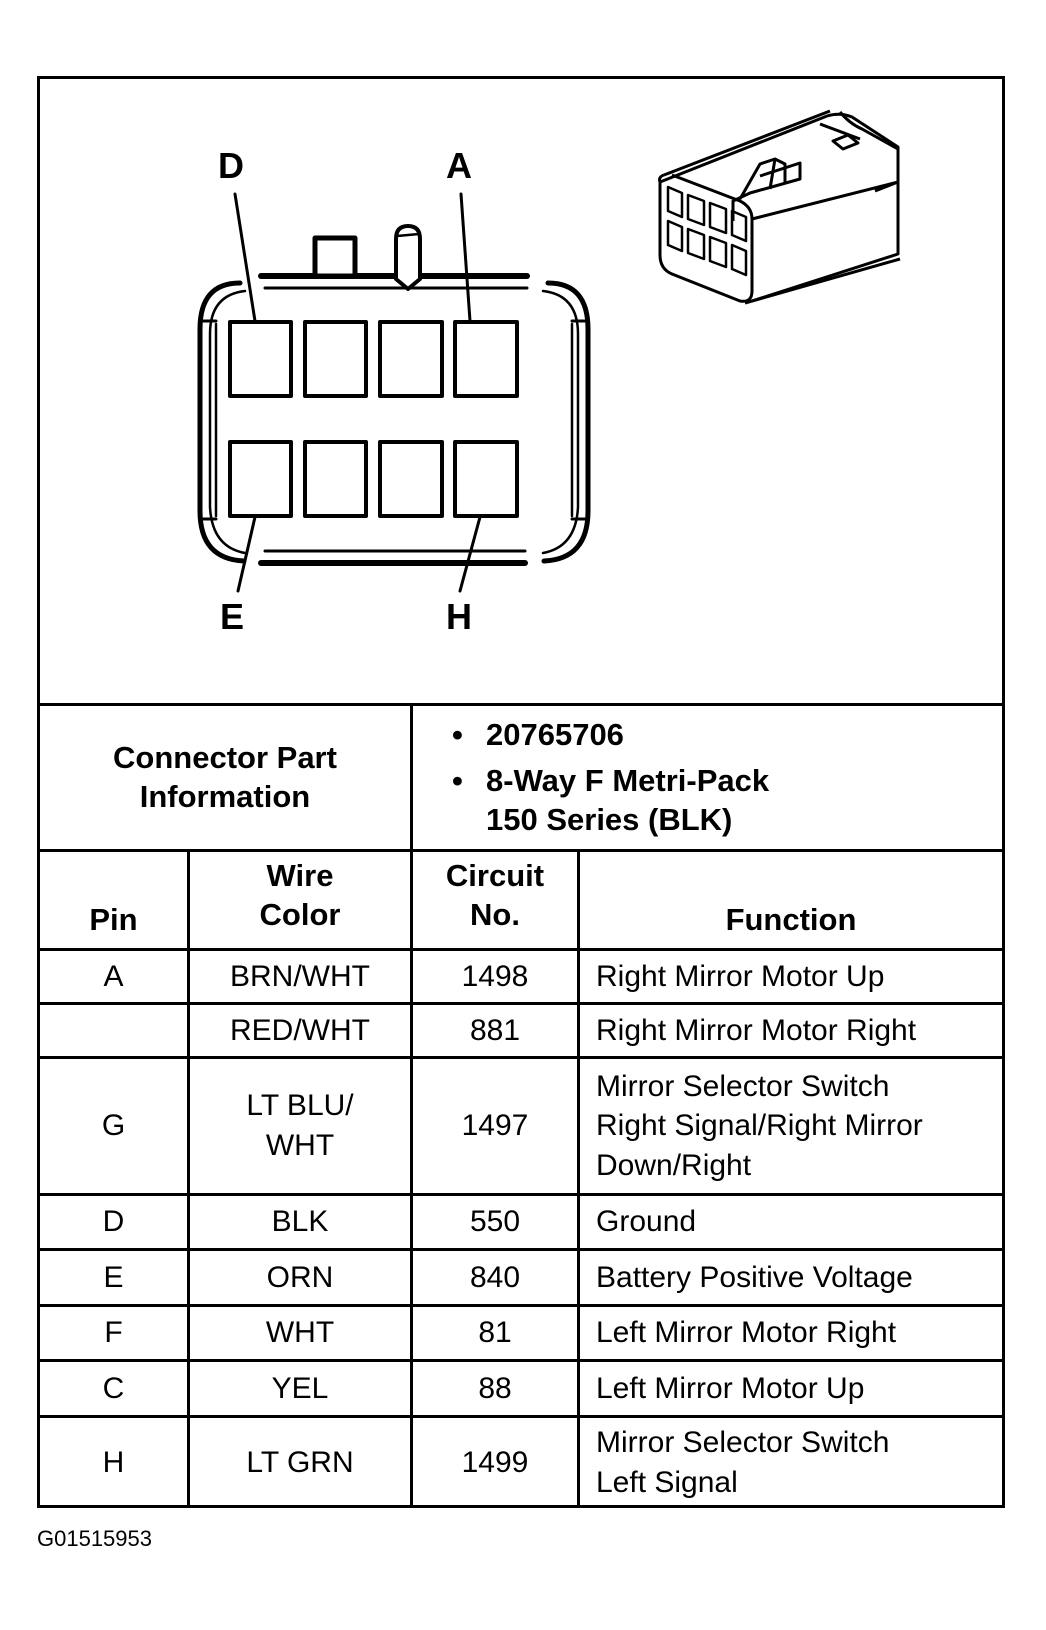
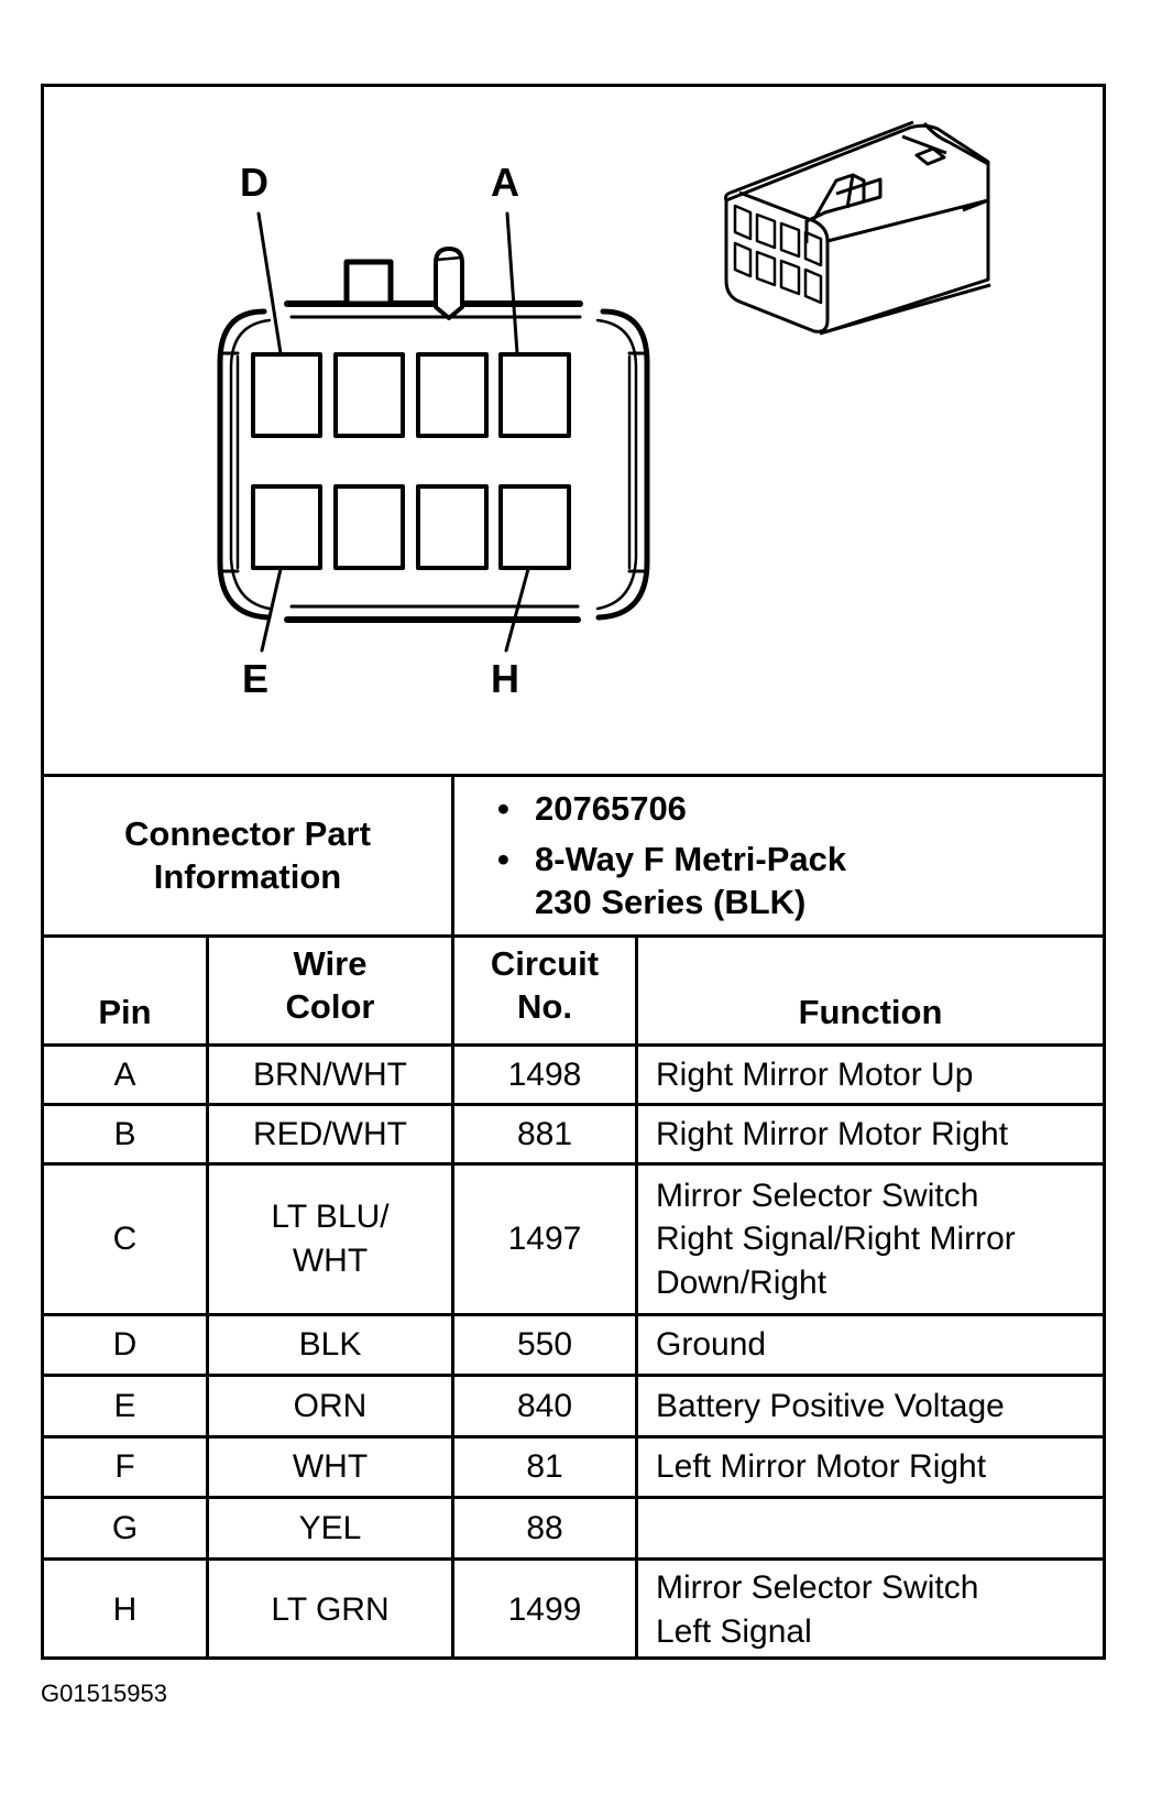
  D
  A
  E
  H
  Connector Part
  Information
  20765706
  8-Way F Metri-Pack
- 150 Series (BLK)
+ 230 Series (BLK)
  Pin
  Wire
  Color
  Circuit
  No.
  Function
  A
  BRN/WHT
  1498
  Right Mirror Motor Up
+ B
  RED/WHT
  881
  Right Mirror Motor Right
- G
+ C
  LT BLU/
  WHT
  1497
  Mirror Selector Switch
  Right Signal/Right Mirror
  Down/Right
  D
  BLK
  550
  Ground
  E
  ORN
  840
  Battery Positive Voltage
  F
  WHT
  81
  Left Mirror Motor Right
- C
+ G
  YEL
  88
- Left Mirror Motor Up
  H
  LT GRN
  1499
  Mirror Selector Switch
  Left Signal
  G01515953
